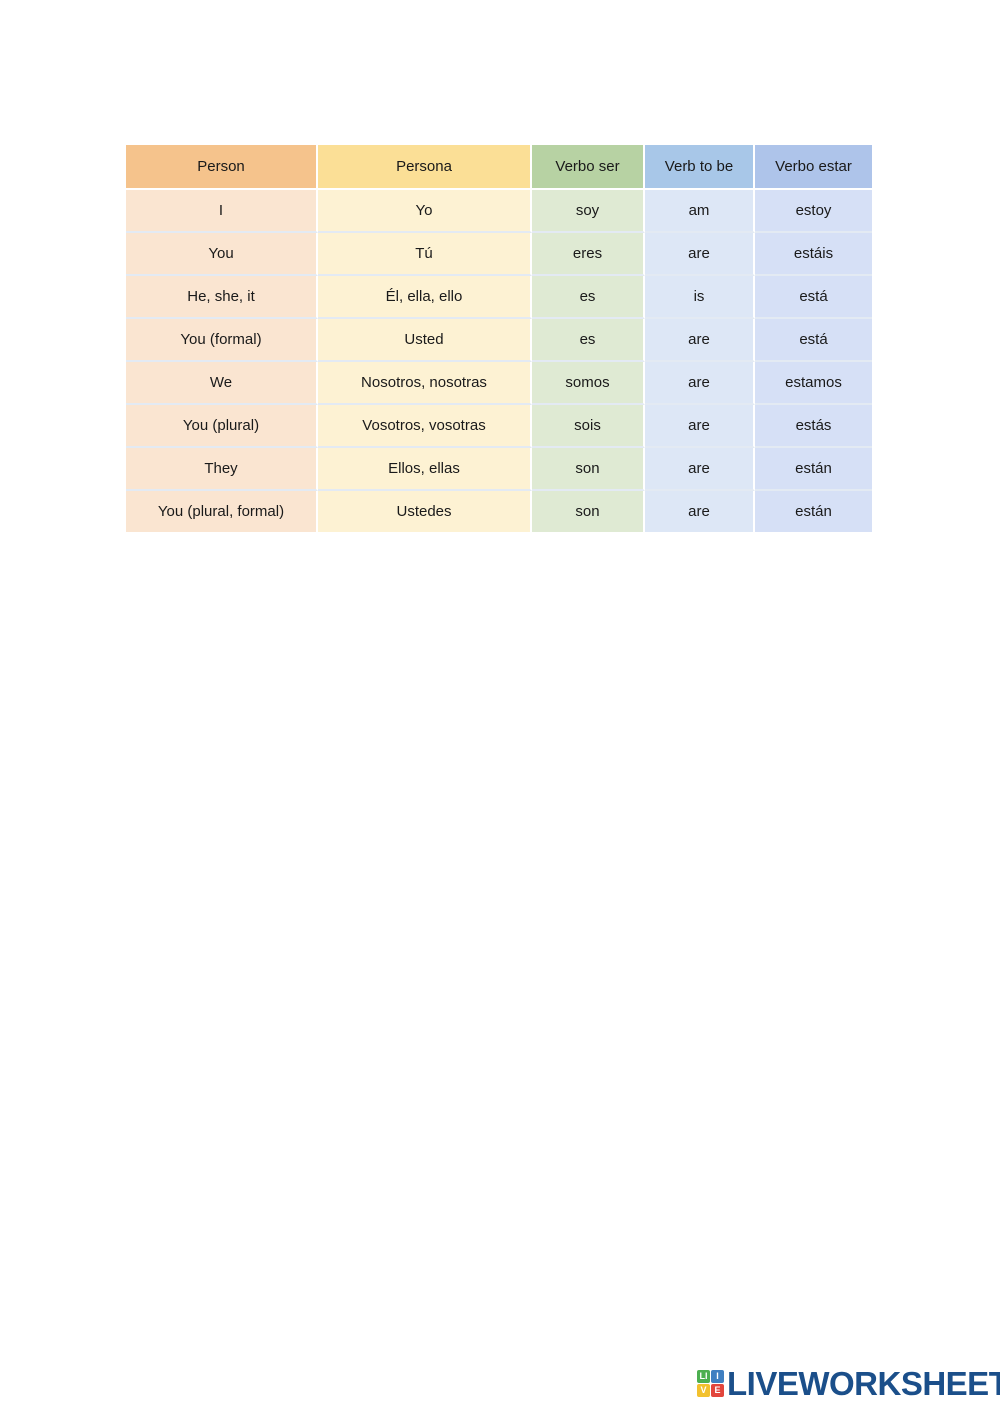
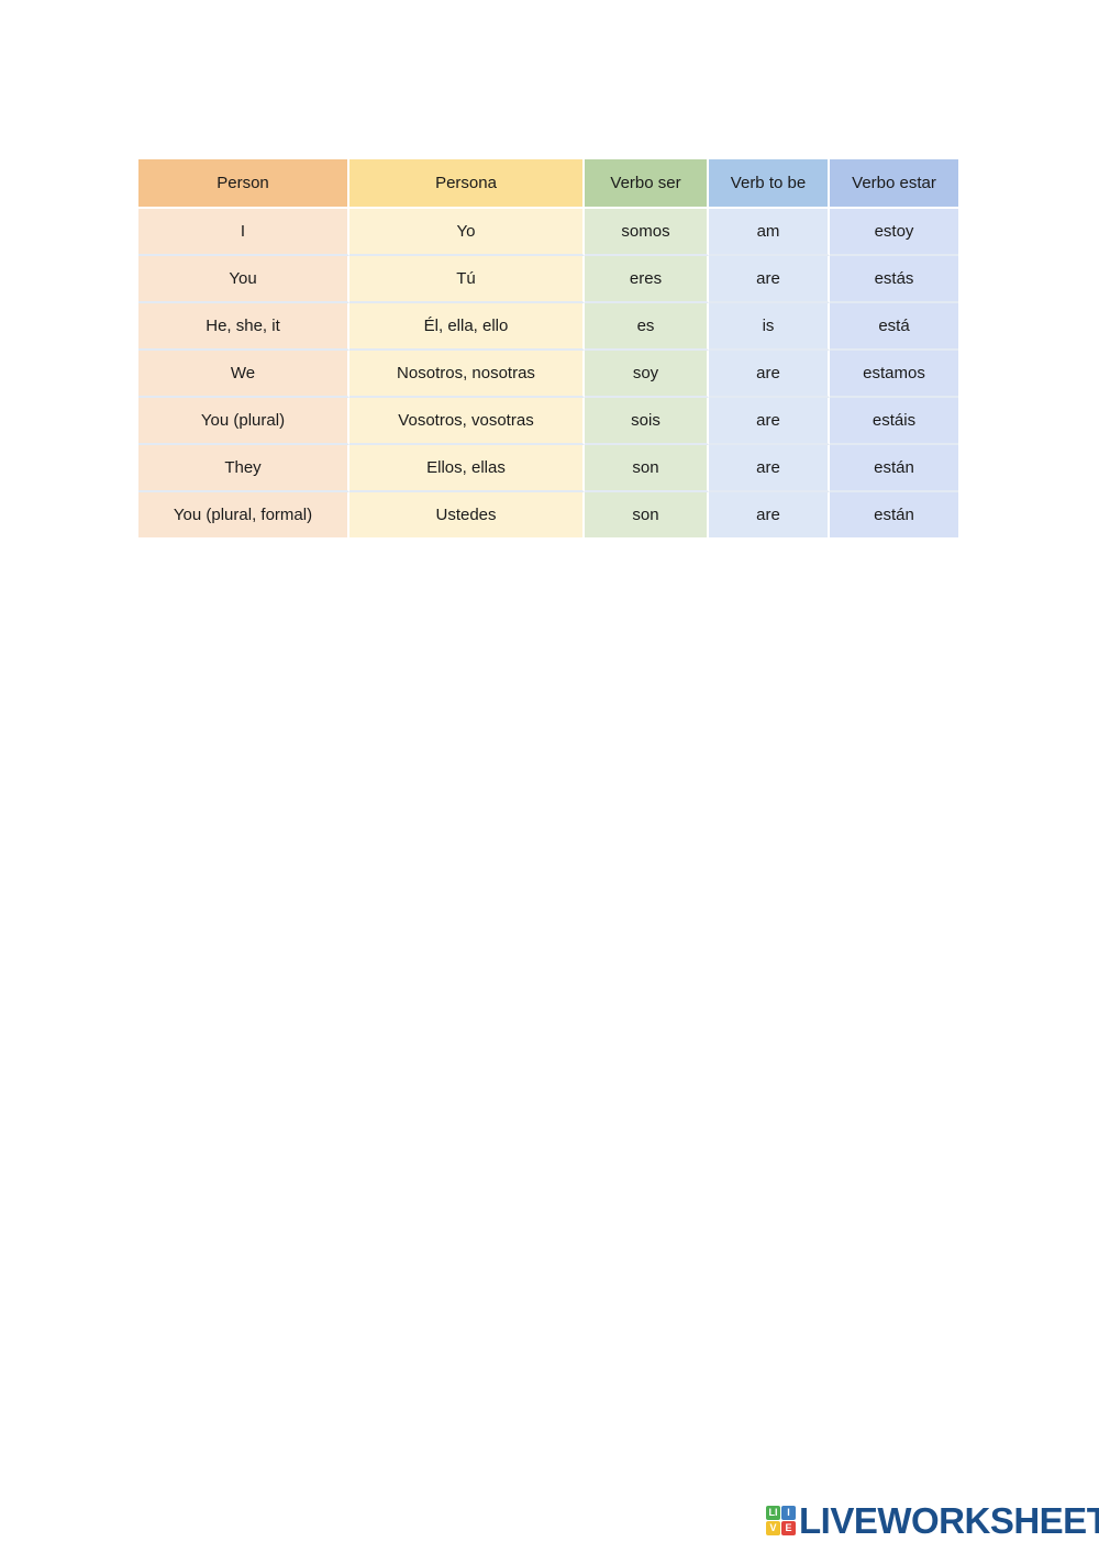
  Person	Persona	Verbo ser	Verb to be	Verbo estar
- I	Yo	soy	am	estoy
+ I	Yo	somos	am	estoy
- You	Tú	eres	are	estáis
+ You	Tú	eres	are	estás
  He, she, it	Él, ella, ello	es	is	está
- You (formal)	Usted	es	are	está
- We	Nosotros, nosotras	somos	are	estamos
+ We	Nosotros, nosotras	soy	are	estamos
- You (plural)	Vosotros, vosotras	sois	are	estás
+ You (plural)	Vosotros, vosotras	sois	are	estáis
  They	Ellos, ellas	son	are	están
  You (plural, formal)	Ustedes	son	are	están
  LI
  I
  V
  E
  LIVEWORKSHEET
